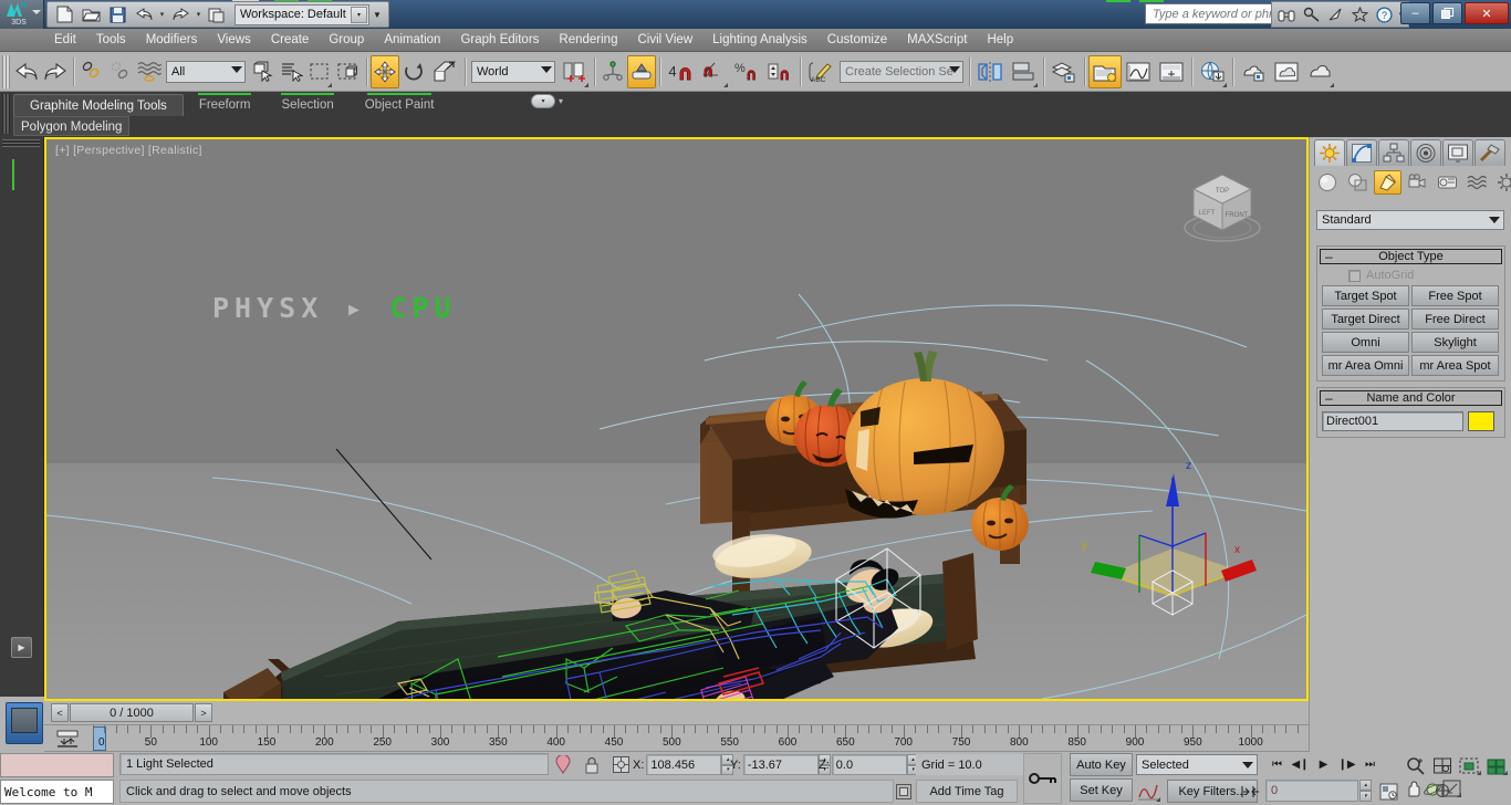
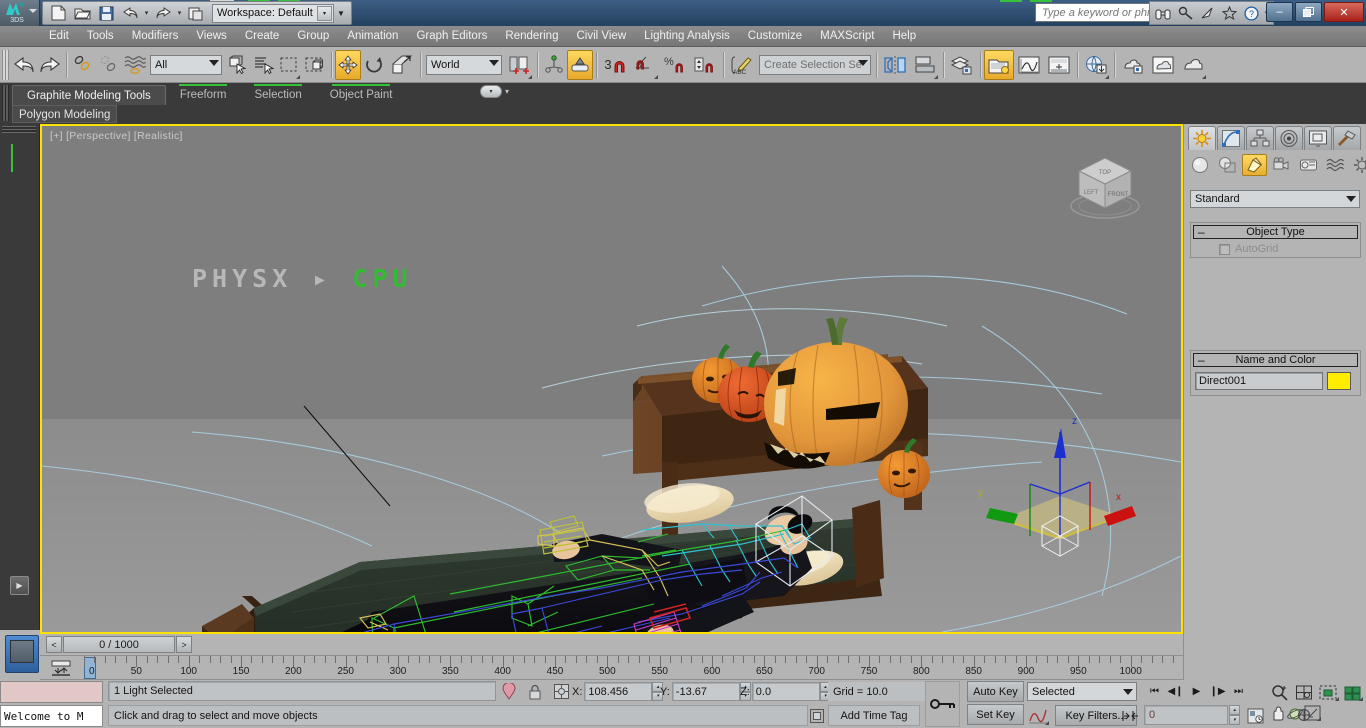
  Workspace: Default
  ▼
  Type a keyword or ph
  ?
  –
  ✕
  Edit
  Tools
  Modifiers
  Views
  Create
  Group
  Animation
  Graph Editors
  Rendering
  Civil View
  Lighting Analysis
  Customize
  MAXScript
  Help
  All
  World
- 4
+ 3
  %
  Create Selection Se
  Graphite Modeling Tools
  Freeform
  Selection
  Object Paint
  Polygon Modeling
  ▾
  ▶
  z
  x
  y
  [+] [Perspective] [Realistic]
  PHYSX ▸ CPU
  <
  0 / 1000
  >
  50
  100
  150
  200
  250
  300
  350
  400
  450
  500
  550
  600
  650
  700
  750
  800
  850
  900
  950
  1000
  0
  Standard
  –
  Object Type
  AutoGrid
- Target Spot
- Free Spot
- Target Direct
- Free Direct
- Omni
- Skylight
- mr Area Omni
- mr Area Spot
  –
  Name and Color
  Direct001
  Welcome to M
  1 Light Selected
  Click and drag to select and move objects
  X:
  108.456
  Y:
  -13.67
  Z:
  0.0
  Grid = 10.0
  Add Time Tag
  Auto Key
  Set Key
  Selected
  Key Filters..
  ⏮
  ◀❙
  ▶
  ❙▶
  ⏭
  0
